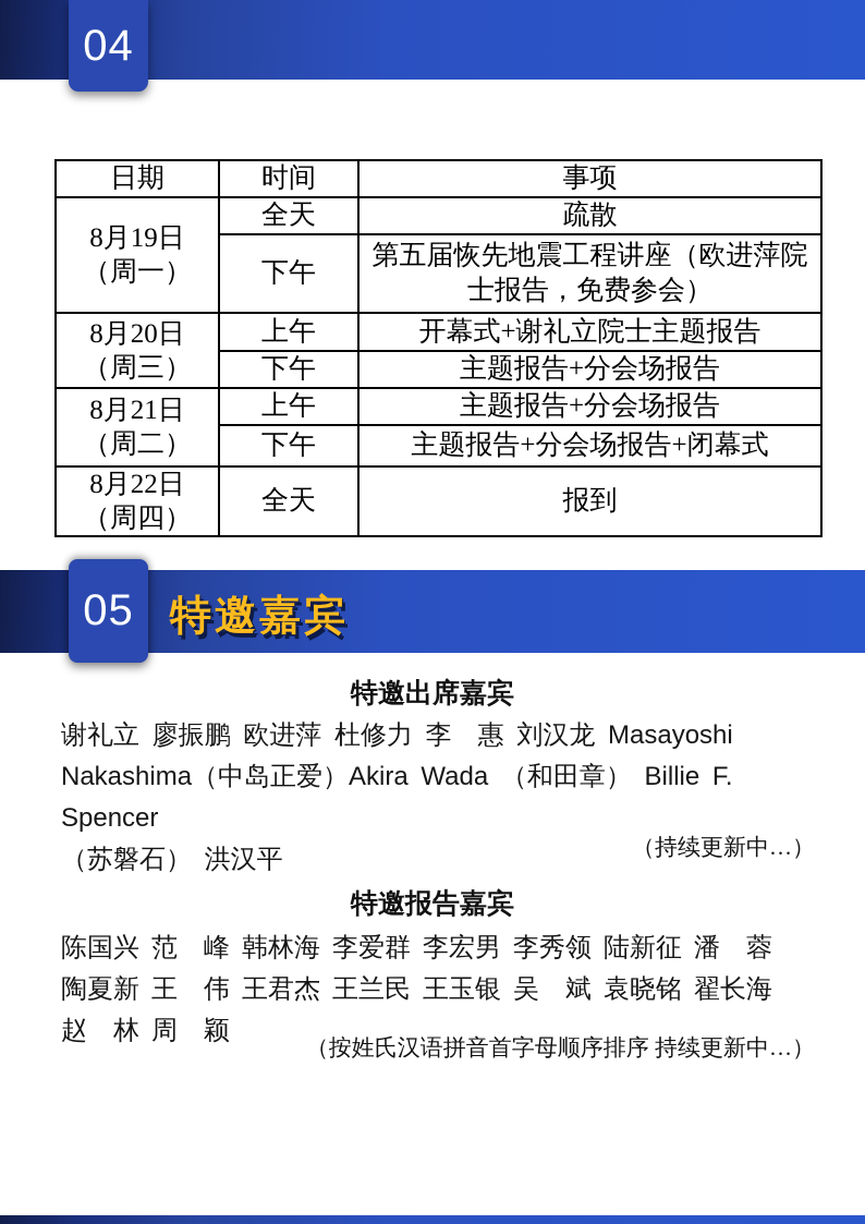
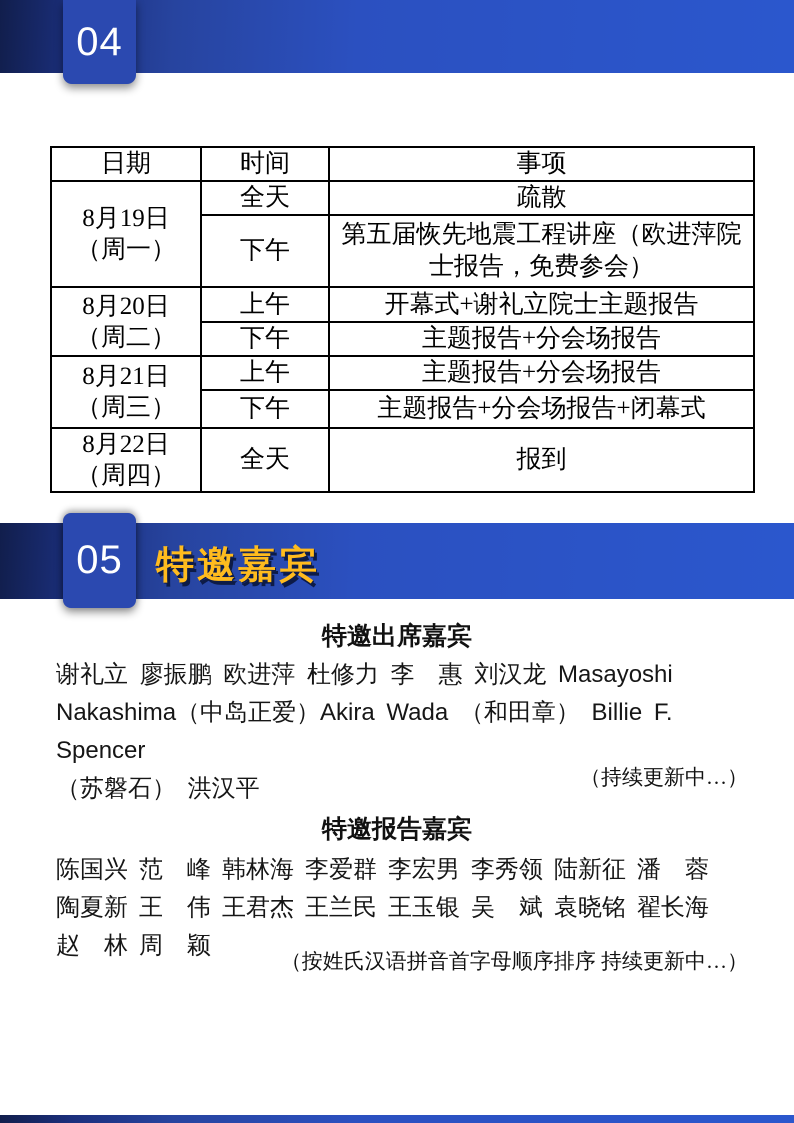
  04
  日期	时间	事项
  8月19日 （周一）	全天	疏散
  下午	第五届恢先地震工程讲座（欧进萍院士报告，免费参会）
- 8月20日 （周三）	上午	开幕式+谢礼立院士主题报告
+ 8月20日 （周二）	上午	开幕式+谢礼立院士主题报告
  下午	主题报告+分会场报告
- 8月21日 （周二）	上午	主题报告+分会场报告
+ 8月21日 （周三）	上午	主题报告+分会场报告
  下午	主题报告+分会场报告+闭幕式
  8月22日 （周四）	全天	报到
  05
  特邀嘉宾
  特邀出席嘉宾
  谢礼立 廖振鹏 欧进萍 杜修力 李 惠 刘汉龙 Masayoshi
  Nakashima（中岛正爱）Akira Wada （和田章） Billie F. Spencer
  （苏磐石） 洪汉平
  （持续更新中…）
  特邀报告嘉宾
  陈国兴 范 峰 韩林海 李爱群 李宏男 李秀领 陆新征 潘 蓉
  陶夏新 王 伟 王君杰 王兰民 王玉银 吴 斌 袁晓铭 翟长海
  赵 林 周 颖
  （按姓氏汉语拼音首字母顺序排序 持续更新中…）
